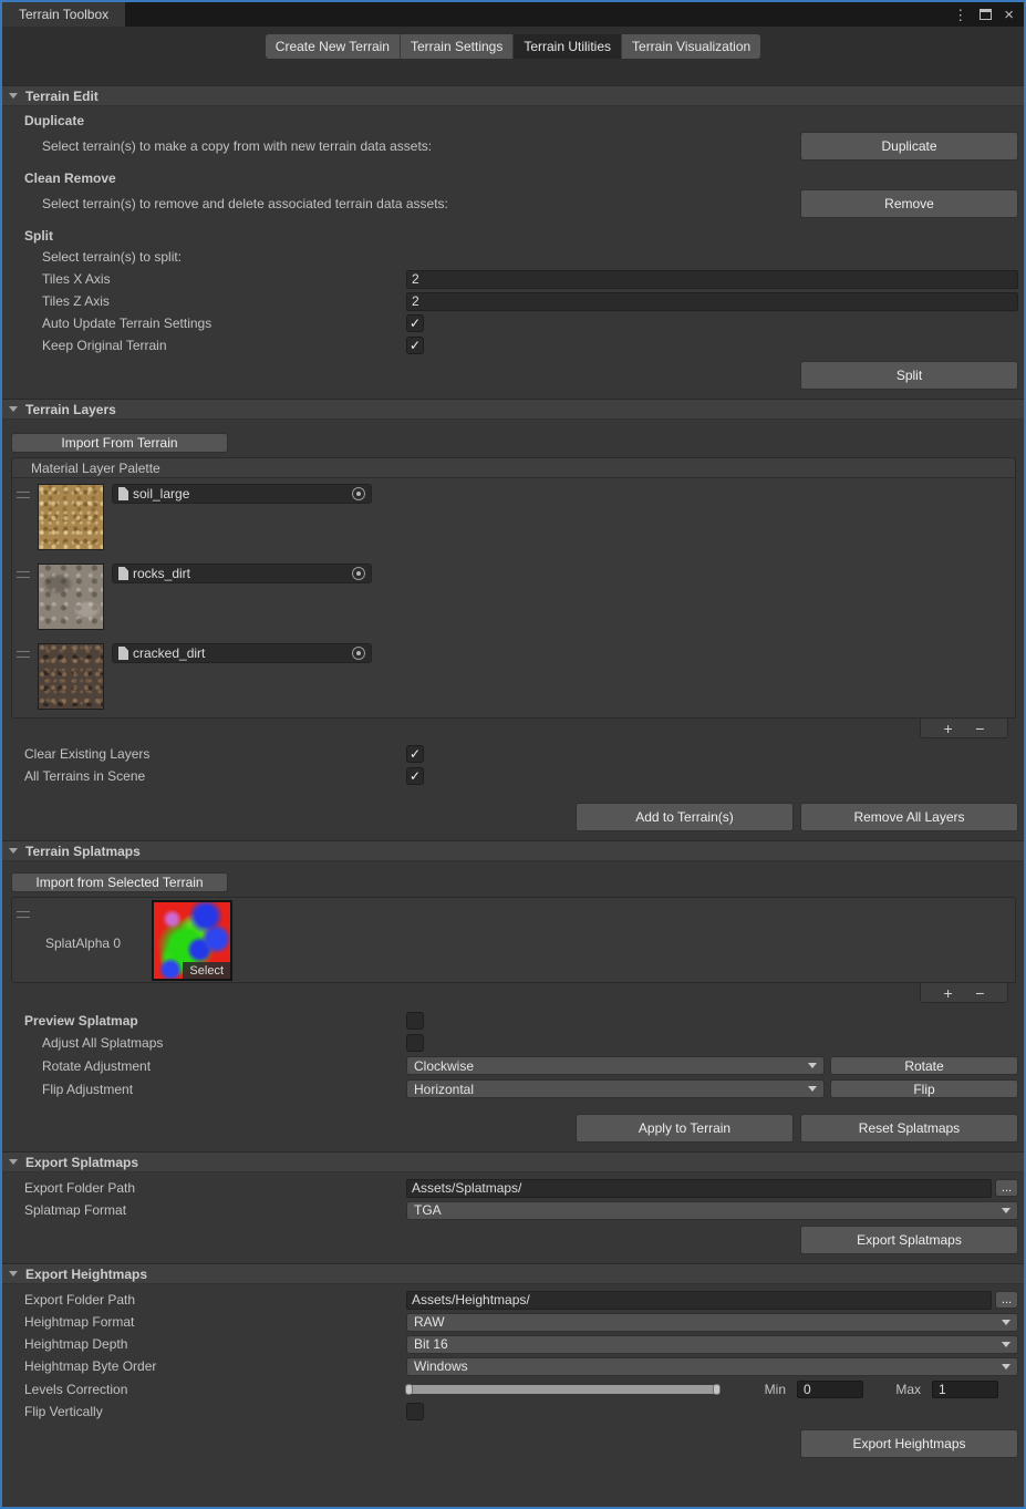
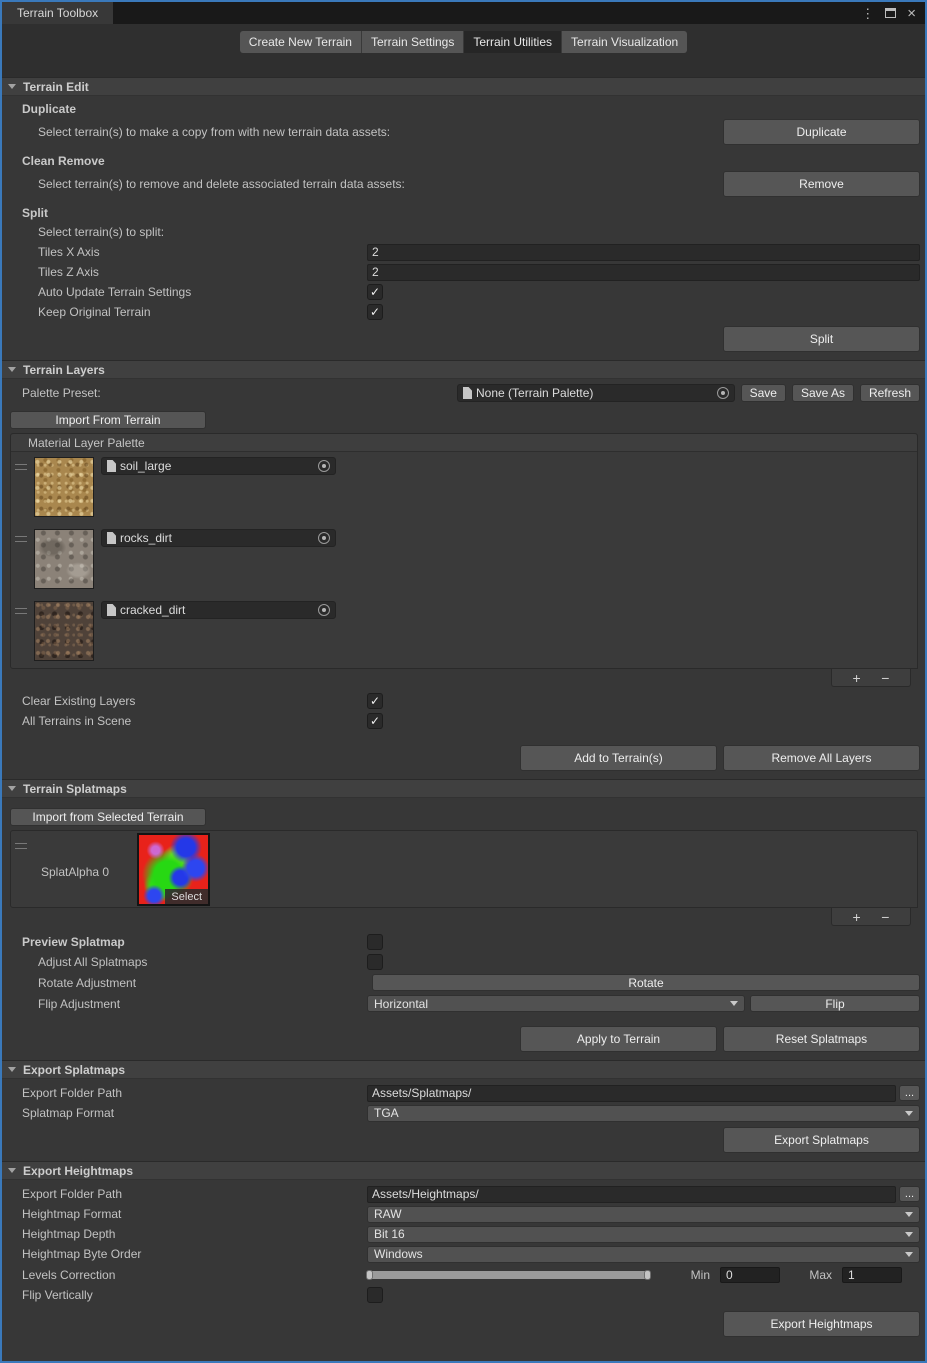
  Terrain Toolbox
  ⋮
  ×
  Create New Terrain
  Terrain Settings
  Terrain Utilities
  Terrain Visualization
  Terrain Edit
  Duplicate
  Select terrain(s) to make a copy from with new terrain data assets:
  Duplicate
  Clean Remove
  Select terrain(s) to remove and delete associated terrain data assets:
  Remove
  Split
  Select terrain(s) to split:
  Tiles X Axis
  2
  Tiles Z Axis
  2
  Auto Update Terrain Settings
  Keep Original Terrain
  Split
  Terrain Layers
+ Palette Preset:
+ None (Terrain Palette)
+ Save
+ Save As
+ Refresh
  Import From Terrain
  Material Layer Palette
  soil_large
  rocks_dirt
  cracked_dirt
  +
  −
  Clear Existing Layers
  All Terrains in Scene
  Add to Terrain(s)
  Remove All Layers
  Terrain Splatmaps
  Import from Selected Terrain
  SplatAlpha 0
  Select
  +
  −
  Preview Splatmap
  Adjust All Splatmaps
  Rotate Adjustment
- Clockwise
  Rotate
  Flip Adjustment
  Horizontal
  Flip
  Apply to Terrain
  Reset Splatmaps
  Export Splatmaps
  Export Folder Path
  Assets/Splatmaps/
  ...
  Splatmap Format
  TGA
  Export Splatmaps
  Export Heightmaps
  Export Folder Path
  Assets/Heightmaps/
  ...
  Heightmap Format
  RAW
  Heightmap Depth
  Bit 16
  Heightmap Byte Order
  Windows
  Levels Correction
  Min
  0
  Max
  1
  Flip Vertically
  Export Heightmaps
